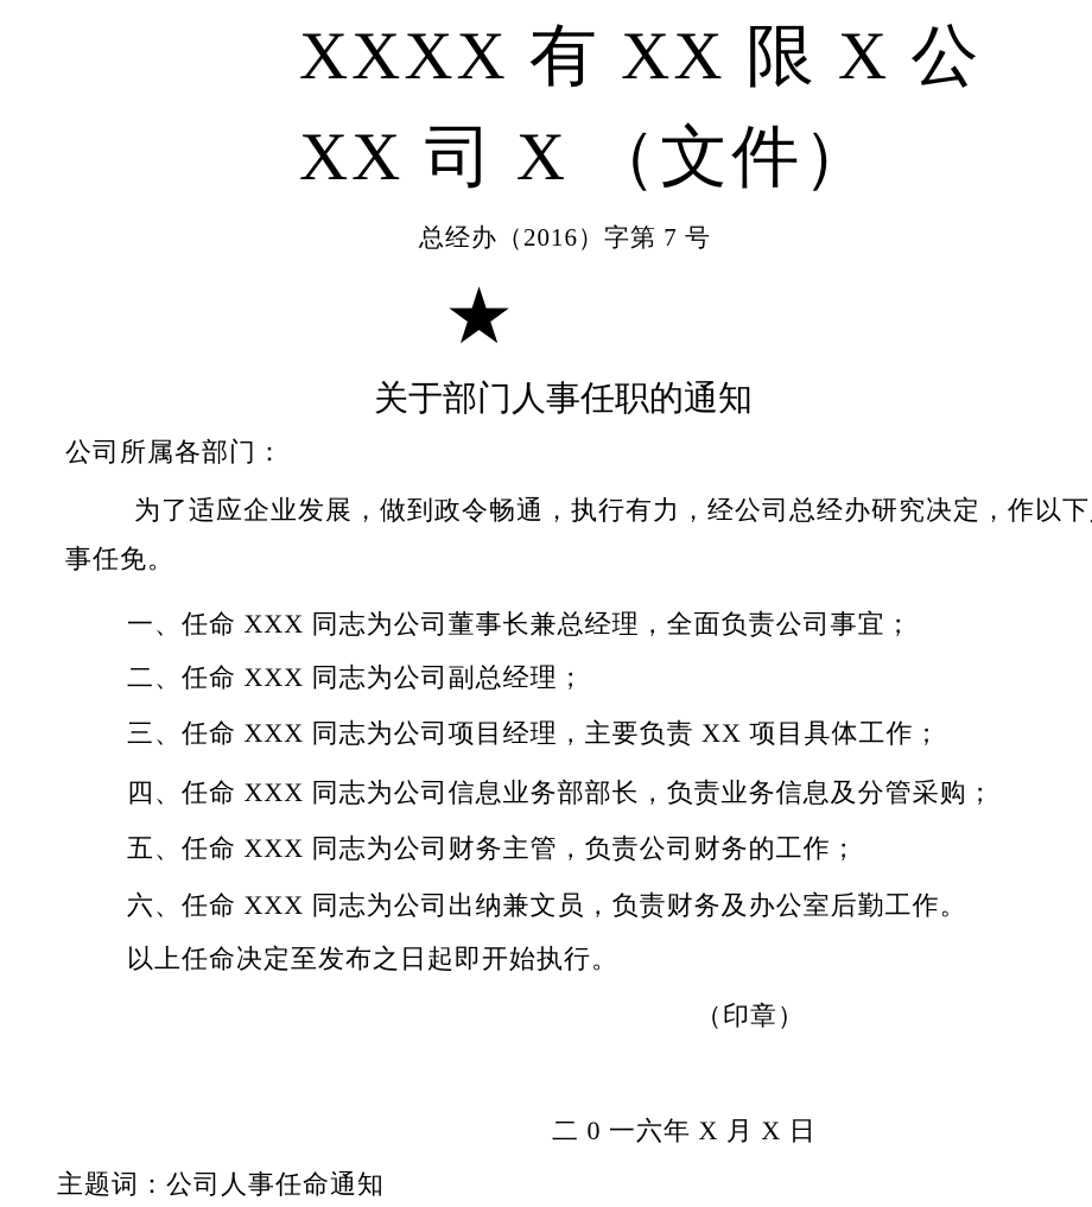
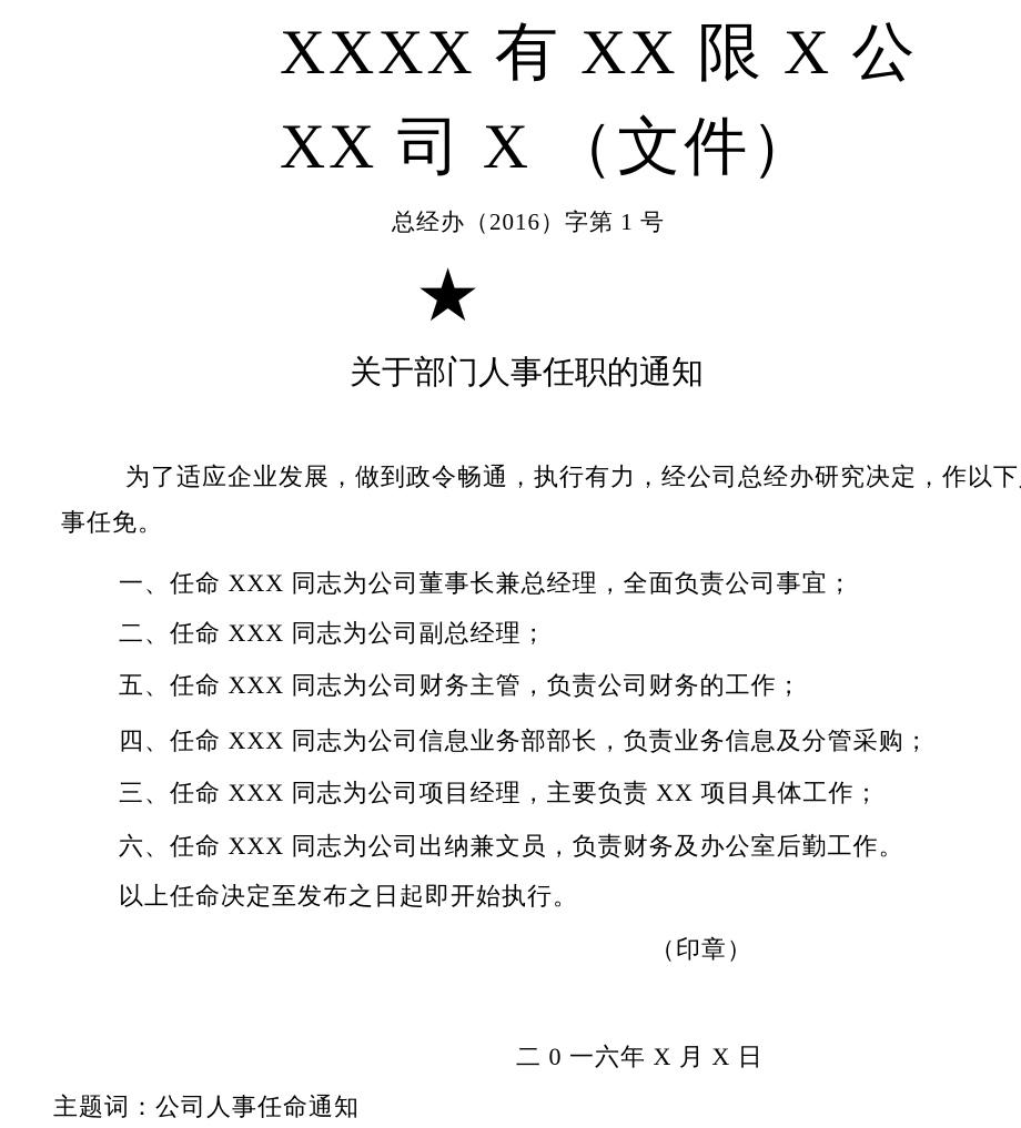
  XXXX 有 XX 限 X 公
  XX 司 X （文件）
- 总经办（2016）字第 7 号
+ 总经办（2016）字第 1 号
  ★
  关于部门人事任职的通知
- 公司所属各部门：
  为了适应企业发展，做到政令畅通，执行有力，经公司总经办研究决定，作以下
  事任免。
  一、任命 XXX 同志为公司董事长兼总经理，全面负责公司事宜；
  二、任命 XXX 同志为公司副总经理；
- 三、任命 XXX 同志为公司项目经理，主要负责 XX 项目具体工作；
+ 五、任命 XXX 同志为公司财务主管，负责公司财务的工作；
  四、任命 XXX 同志为公司信息业务部部长，负责业务信息及分管采购；
- 五、任命 XXX 同志为公司财务主管，负责公司财务的工作；
+ 三、任命 XXX 同志为公司项目经理，主要负责 XX 项目具体工作；
  六、任命 XXX 同志为公司出纳兼文员，负责财务及办公室后勤工作。
  以上任命决定至发布之日起即开始执行。
  （印章）
  二 0 一六年 X 月 X 日
  主题词：公司人事任命通知
